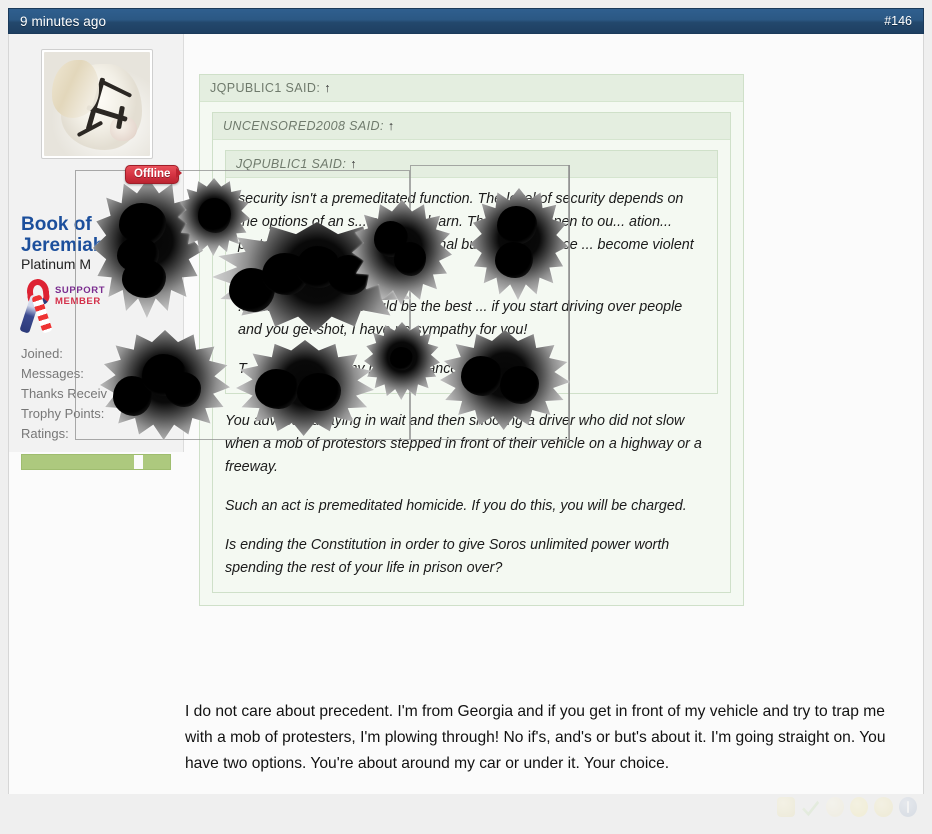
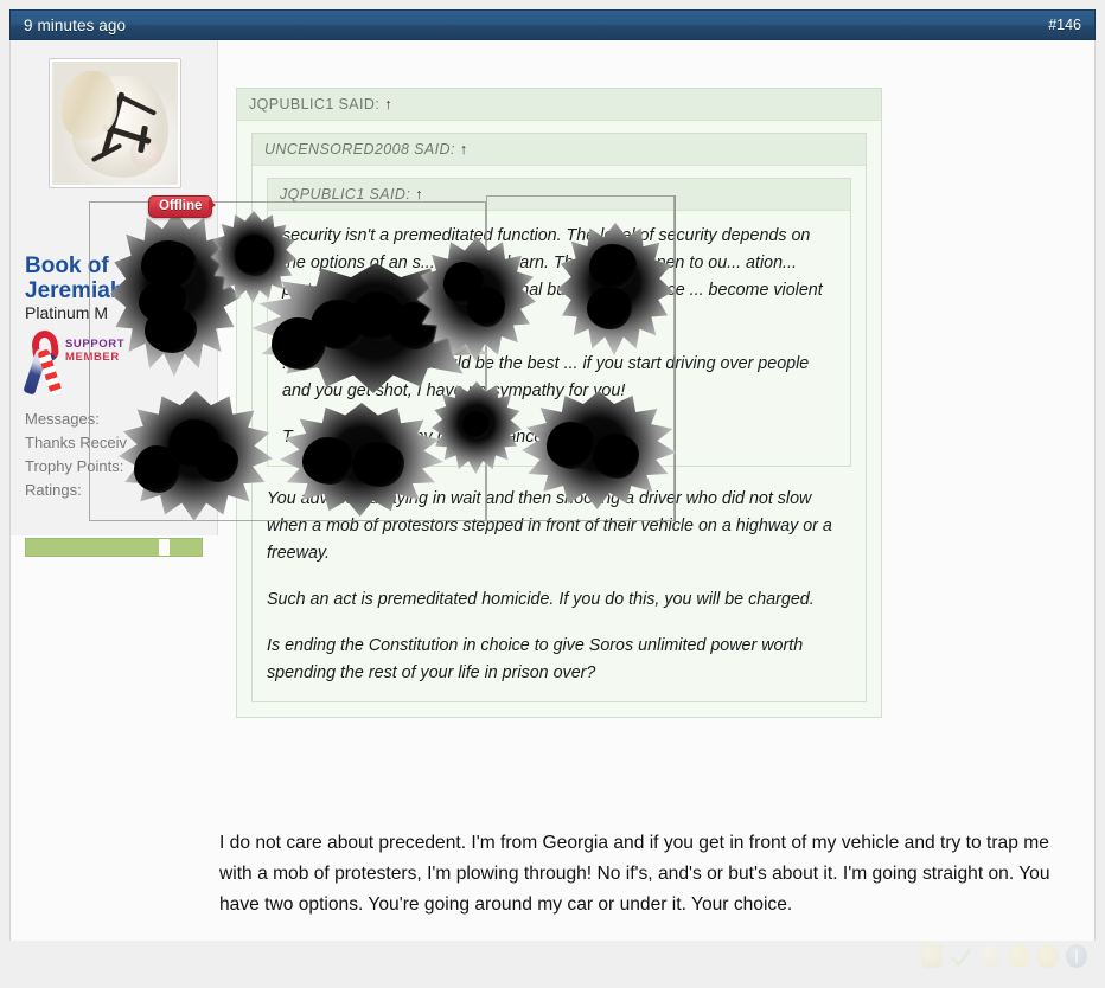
  9 minutes ago
  #146
  Book of Jeremia
  Platinum M
  SUPPORT
  MEMBER
- Joined:
  Messages:
  Thanks Receiv
  Trophy Points:
  Ratings:
  JQPUBLIC1 SAID: ↑
  UNCENSORED2008 SAID: ↑
  JQPUBLIC1 SAID: ↑
  ld be the best ... if you start driving over people and you get shot, I havympathy for you!
  You advying in wait and then soong a driver who did not slow when a mob of protestors stepped in front of their vehicle on a highway or a freeway.
  Such an act is premeditated homicide. If you do this, you will be charged.
- Is ending the Constitution in order to give Soros unlimited power worth spending the rest of your life in prison over?
+ Is ending the Constitution in choice to give Soros unlimited power worth spending the rest of your life in prison over?
- I do not care about precedent. I'm from Georgia and if you get in front of my vehicle and try to trap me with a mob of protesters, I'm plowing through! No if's, and's or but's about it. I'm going straight on. You have two options. You're about around my car or under it. Your choice.
+ I do not care about precedent. I'm from Georgia and if you get in front of my vehicle and try to trap me with a mob of protesters, I'm plowing through! No if's, and's or but's about it. I'm going straight on. You have two options. You're going around my car or under it. Your choice.
  Offline
